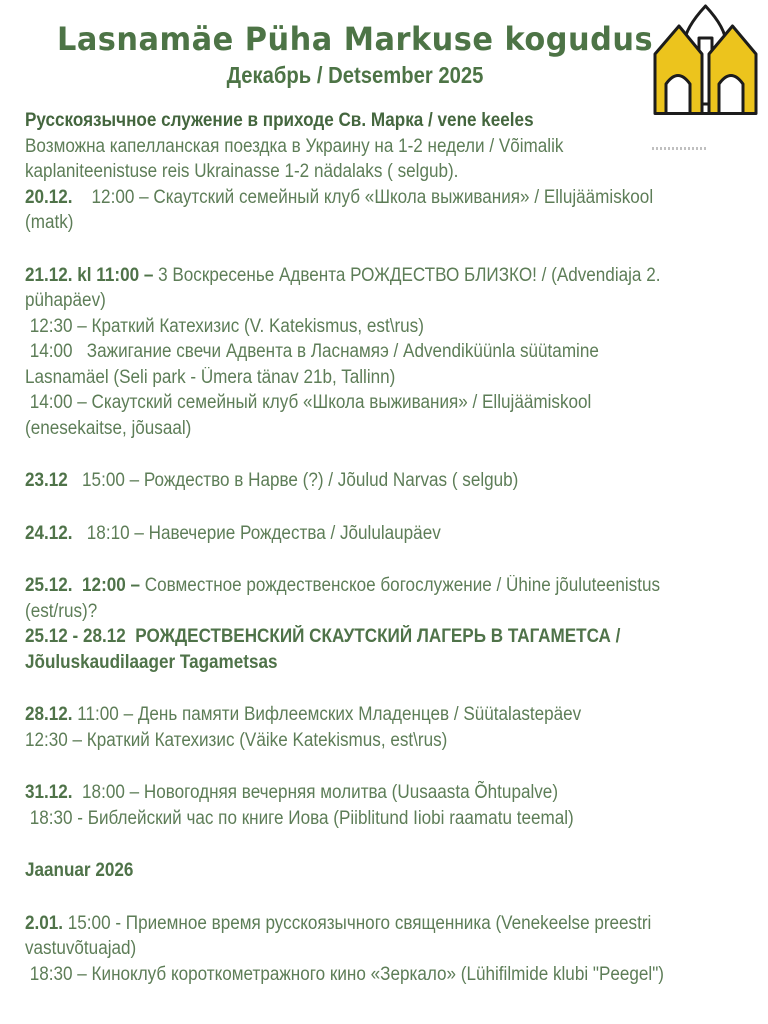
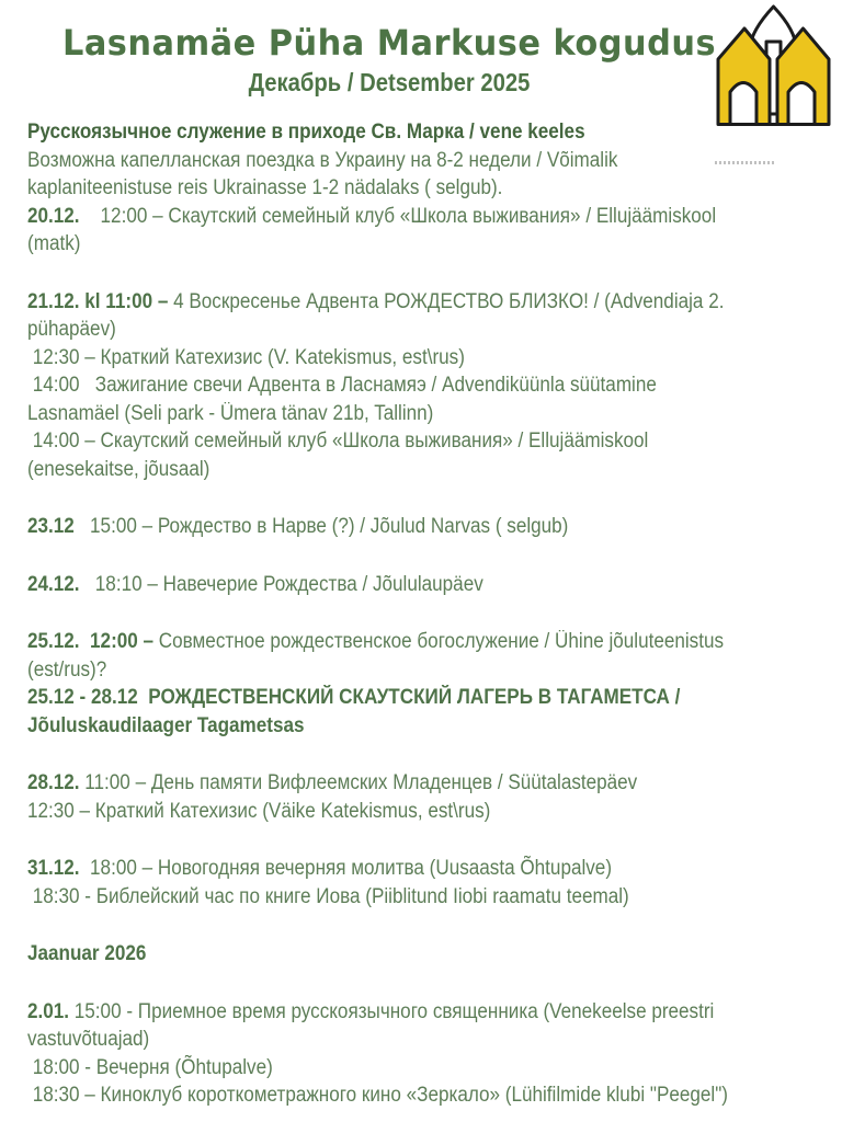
  Lasnamäe Püha Markuse kogudus
  Декабрь / Detsember 2025
  Русскоязычное служение в приходе Св. Марка / vene keeles
- Возможна капелланская поездка в Украину на 1-2 недели / Võimalik
+ Возможна капелланская поездка в Украину на 8-2 недели / Võimalik
  kaplaniteenistuse reis Ukrainasse 1-2 nädalaks ( selgub).
  20.12. 12:00 – Скаутский семейный клуб «Школа выживания» / Ellujäämiskool
  (matk)
- 21.12. kl 11:00 – 3 Воскресенье Адвента РОЖДЕСТВО БЛИЗКО! / (Advendiaja 2.
+ 21.12. kl 11:00 – 4 Воскресенье Адвента РОЖДЕСТВО БЛИЗКО! / (Advendiaja 2.
  pühapäev)
  12:30 – Краткий Катехизис (V. Katekismus, est\rus)
  14:00 Зажигание свечи Адвента в Ласнамяэ / Advendiküünla süütamine
  Lasnamäel (Seli park - Ümera tänav 21b, Tallinn)
  14:00 – Скаутский семейный клуб «Школа выживания» / Ellujäämiskool
  (enesekaitse, jõusaal)
  23.12 15:00 – Рождество в Нарве (?) / Jõulud Narvas ( selgub)
  24.12. 18:10 – Навечерие Рождества / Jõululaupäev
  25.12. 12:00 – Совместное рождественское богослужение / Ühine jõuluteenistus
  (est/rus)?
  25.12 - 28.12 РОЖДЕСТВЕНСКИЙ СКАУТСКИЙ ЛАГЕРЬ В ТАГАМЕТСА /
  Jõuluskaudilaager Tagametsas
  28.12. 11:00 – День памяти Вифлеемских Младенцев / Süütalastepäev
  12:30 – Краткий Катехизис (Väike Katekismus, est\rus)
  31.12. 18:00 – Новогодняя вечерняя молитва (Uusaasta Õhtupalve)
  18:30 - Библейский час по книге Иова (Piiblitund Iiobi raamatu teemal)
  Jaanuar 2026
  2.01. 15:00 - Приемное время русскоязычного священника (Venekeelse preestri
  vastuvõtuajad)
+ 18:00 - Вечерня (Õhtupalve)
  18:30 – Киноклуб короткометражного кино «Зеркало» (Lühifilmide klubi "Peegel")
